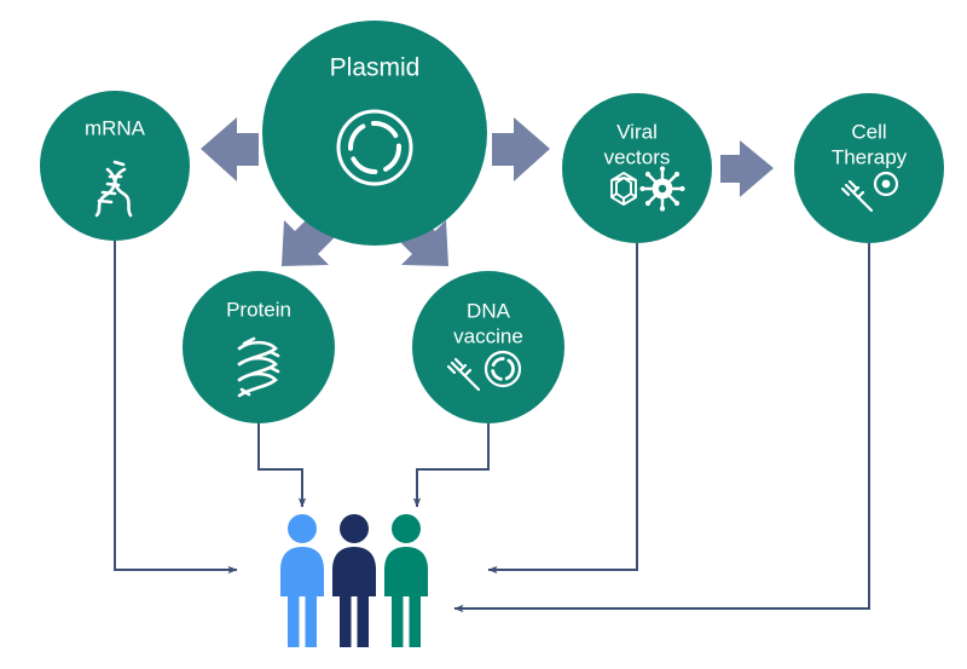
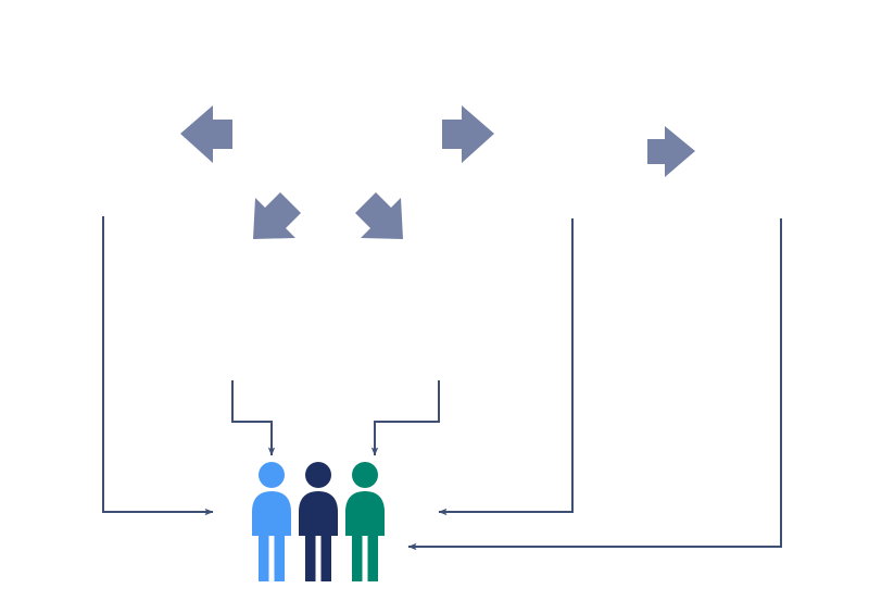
- Plasmid
- mRNA
- Viral
- vectors
- Cell
- Therapy
- Protein
- DNA
- vaccine
